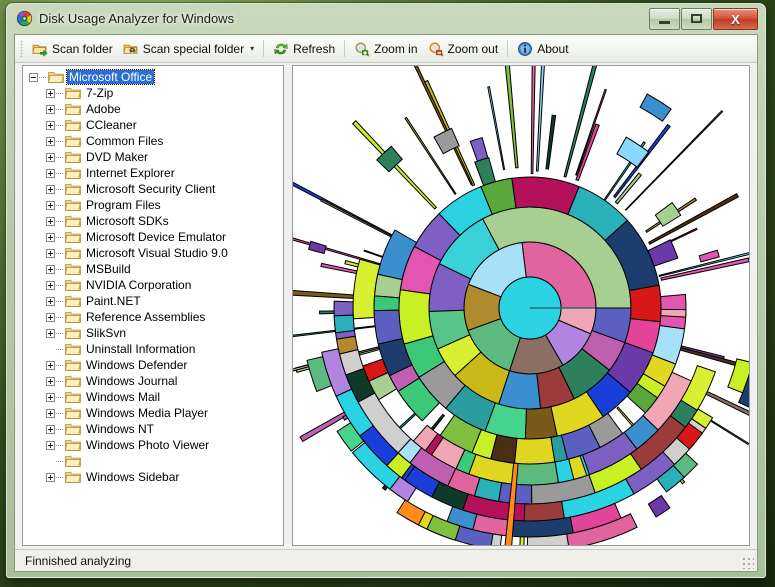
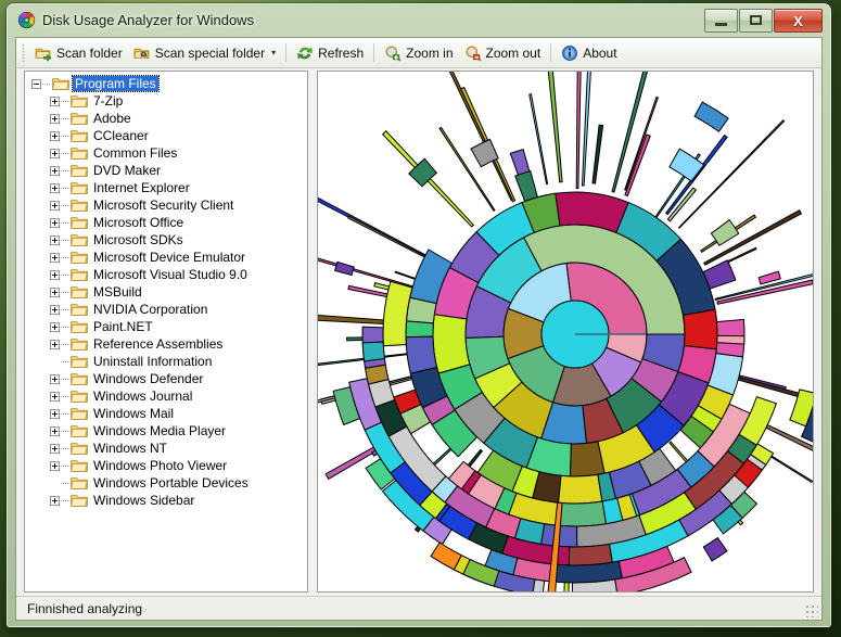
  Disk Usage Analyzer for Windows
  X
  Scan folder
  Scan special folder
  ▾
  Refresh
  Zoom in
  Zoom out
  About
- Microsoft Office
+ Program Files
  7-Zip
  Adobe
  CCleaner
  Common Files
  DVD Maker
  Internet Explorer
  Microsoft Security Client
- Program Files
+ Microsoft Office
  Microsoft SDKs
  Microsoft Device Emulator
  Microsoft Visual Studio 9.0
  MSBuild
  NVIDIA Corporation
  Paint.NET
  Reference Assemblies
- SlikSvn
  Uninstall Information
  Windows Defender
  Windows Journal
  Windows Mail
  Windows Media Player
  Windows NT
  Windows Photo Viewer
+ Windows Portable Devices
  Windows Sidebar
  Finnished analyzing
